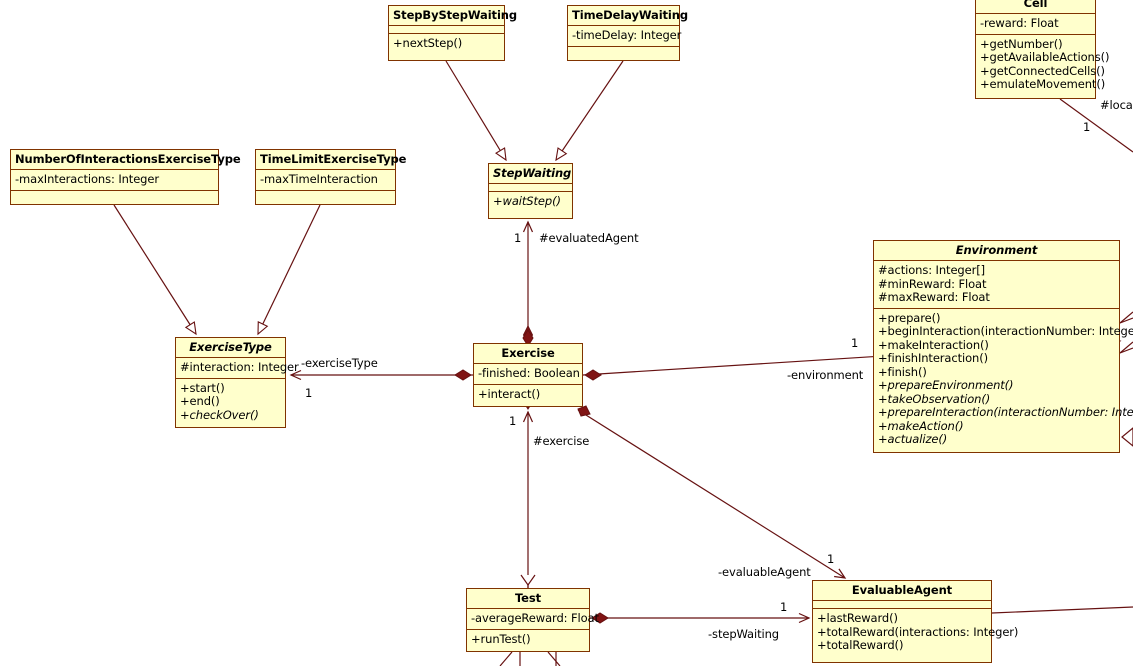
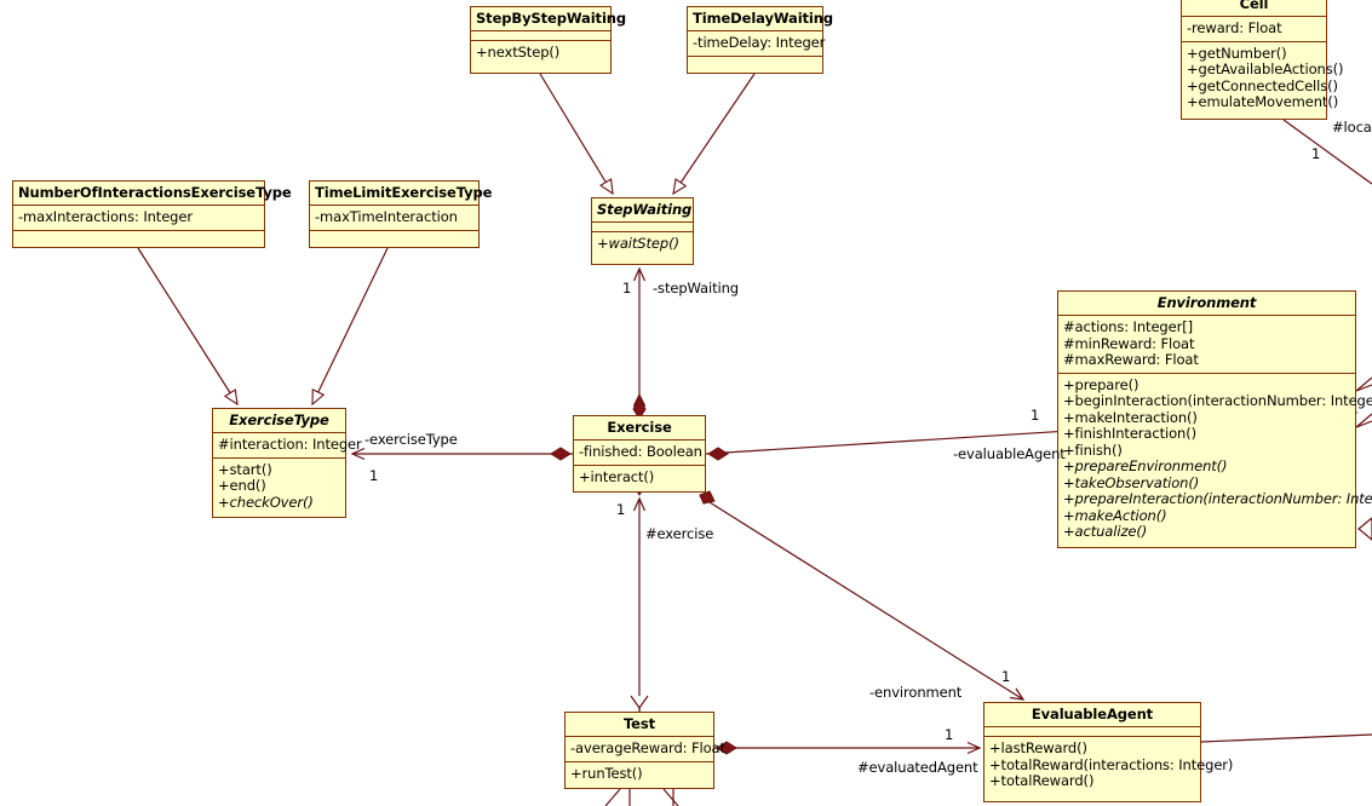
  StepByStepWaiting
  +nextStep()
  TimeDelayWaiting
  -timeDelay: Integer
  Cell
  -reward: Float
  +getNumber()
  +getAvailableActions()
  +getConnectedCells()
  +emulateMovement()
  NumberOfInteractionsExerciseType
  -maxInteractions: Integer
  TimeLimitExerciseType
  -maxTimeInteraction
  StepWaiting
  +waitStep()
  Environment
  #actions: Integer[]
  #minReward: Float
  #maxReward: Float
  +prepare()
  +beginInteraction(interactionNumber: Intege
  +makeInteraction()
  +finishInteraction()
  +finish()
  +prepareEnvironment()
  +takeObservation()
  +prepareInteraction(interactionNumber: Inte
  +makeAction()
  +actualize()
  ExerciseType
  #interaction: Integer
  +start()
  +end()
  +checkOver()
  Exercise
  -finished: Boolean
  +interact()
  Test
  -averageReward: Float
  +runTest()
  EvaluableAgent
  +lastReward()
  +totalReward(interactions: Integer)
  +totalReward()
- #evaluatedAgent
+ -stepWaiting
  -exerciseType
- -environment
+ -evaluableAgent
  #exercise
- -evaluableAgent
+ -environment
- -stepWaiting
+ #evaluatedAgent
  #loca
  1
  1
  1
  1
  1
  1
  1
